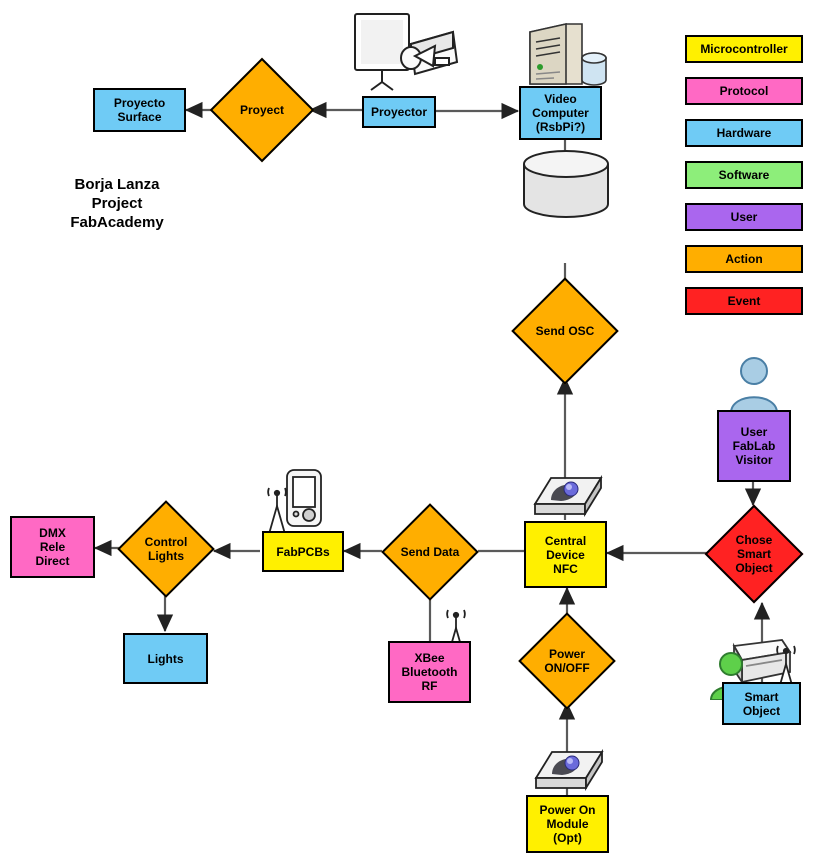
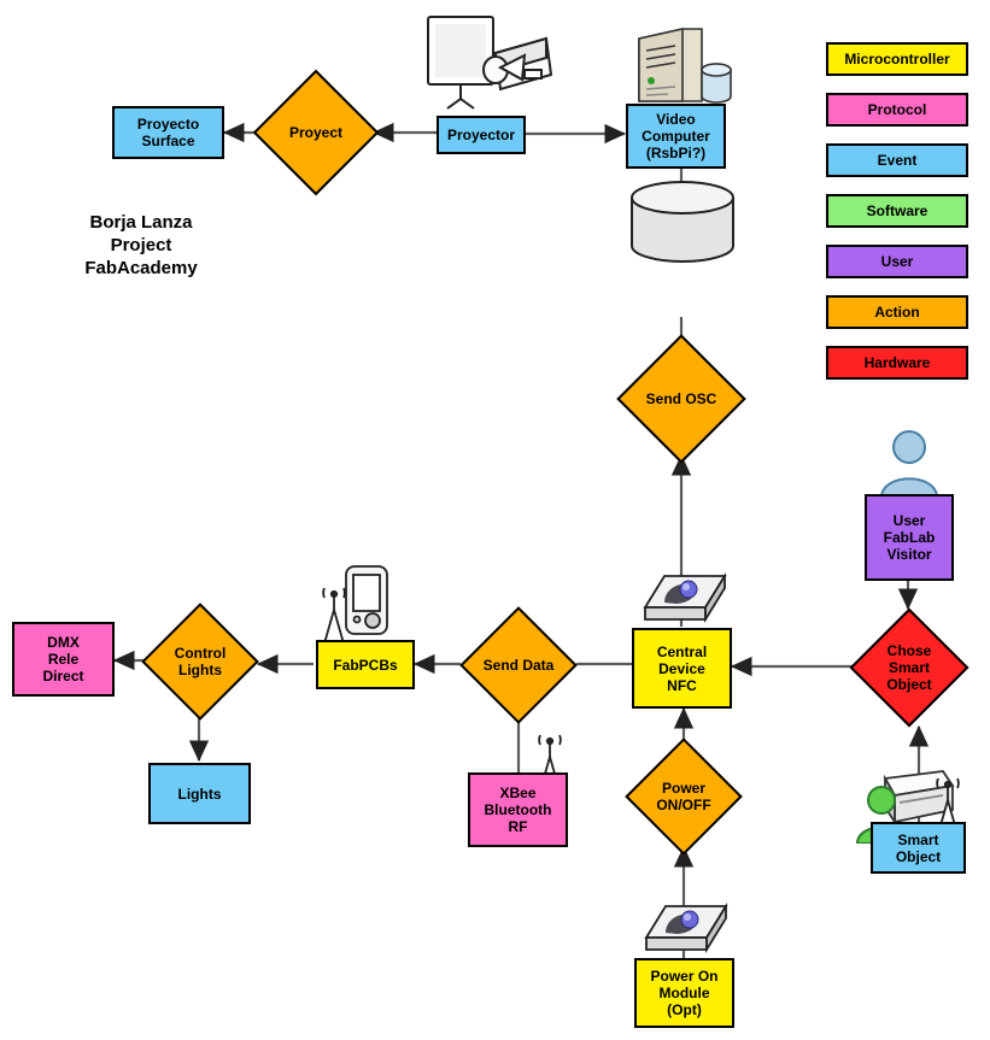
  Borja Lanza
  Project
  FabAcademy
  Proyecto
  Surface
  Proyect
  Proyector
  Video
  Computer
  (RsbPi?)
  Send OSC
  Central
  Device
  NFC
  Send Data
  XBee
  Bluetooth
  RF
  FabPCBs
  Control
  Lights
  DMX
  Rele
  Direct
  Lights
  Power
  ON/OFF
  Power On
  Module
  (Opt)
  User
  FabLab
  Visitor
  Chose
  Smart
  Object
  Smart
  Object
  Microcontroller
  Protocol
- Hardware
+ Event
  Software
  User
  Action
- Event
+ Hardware
